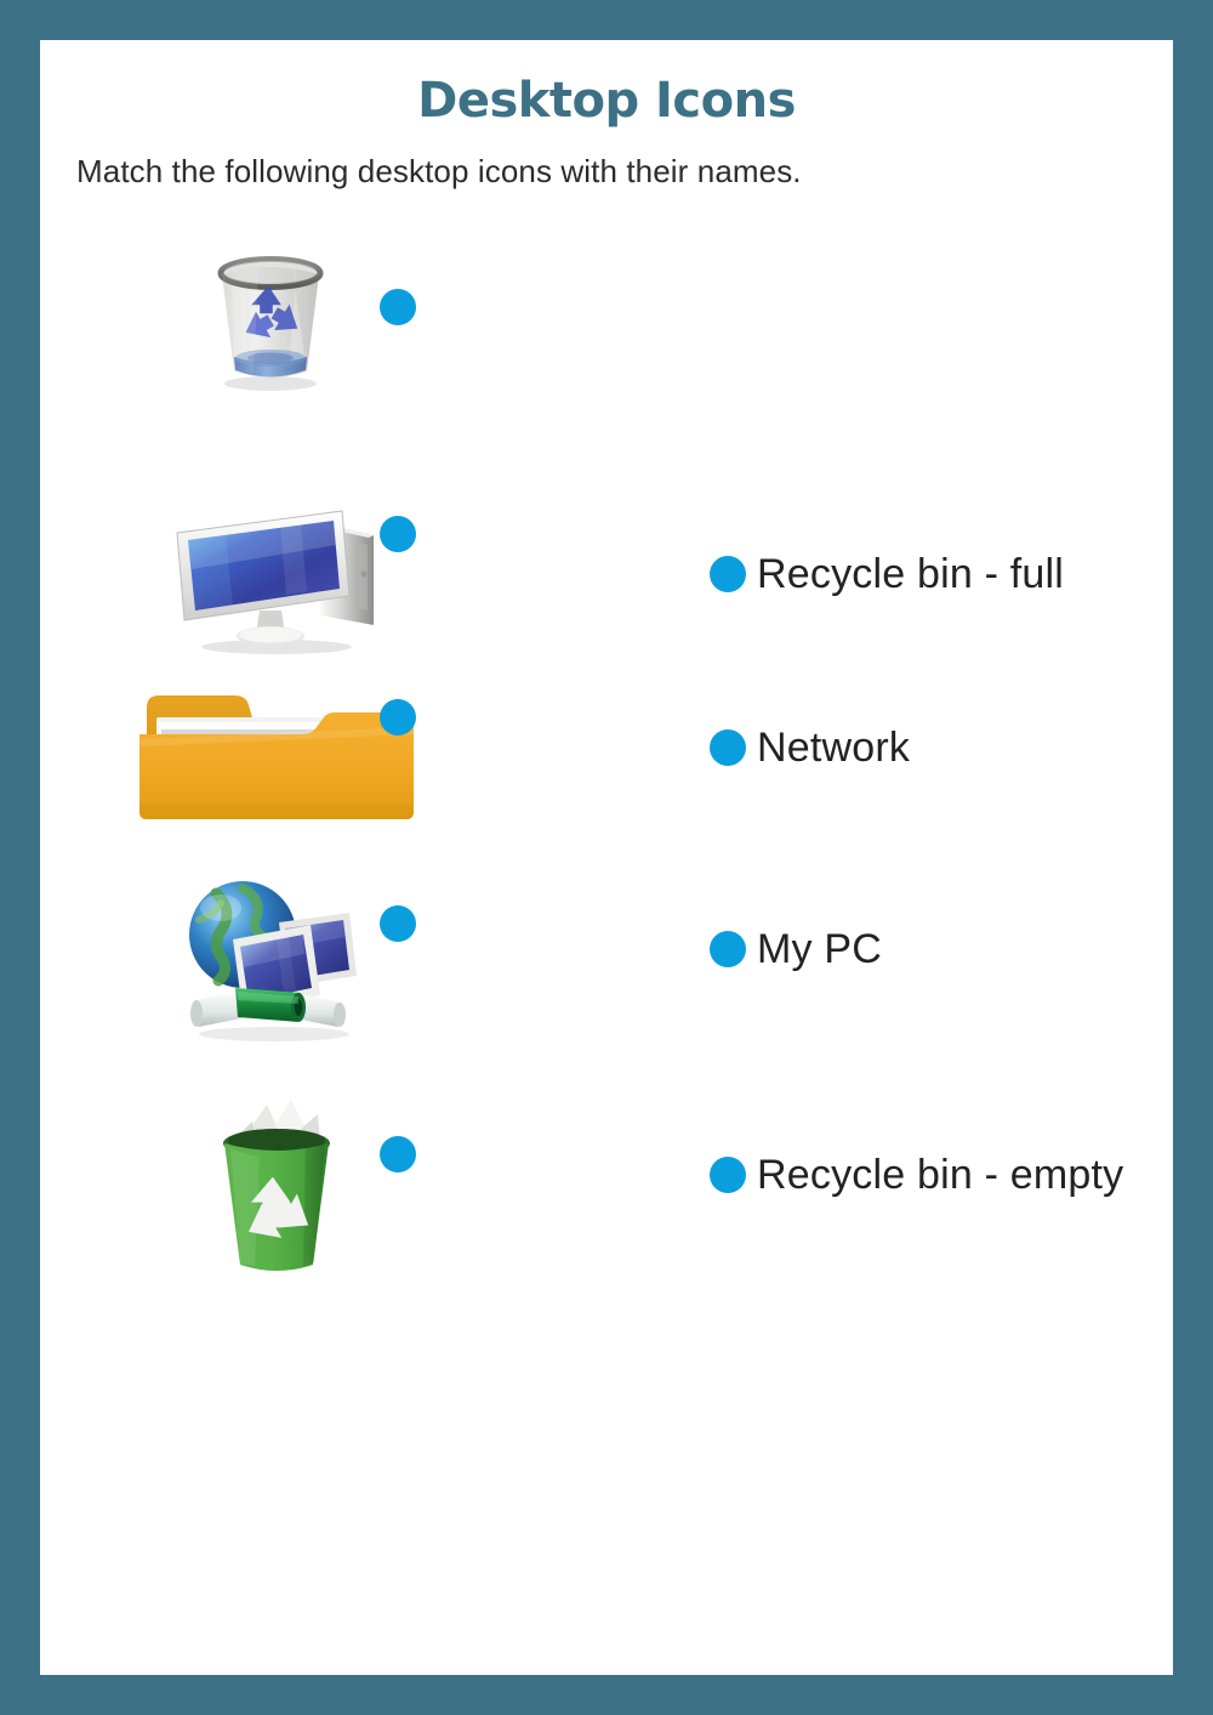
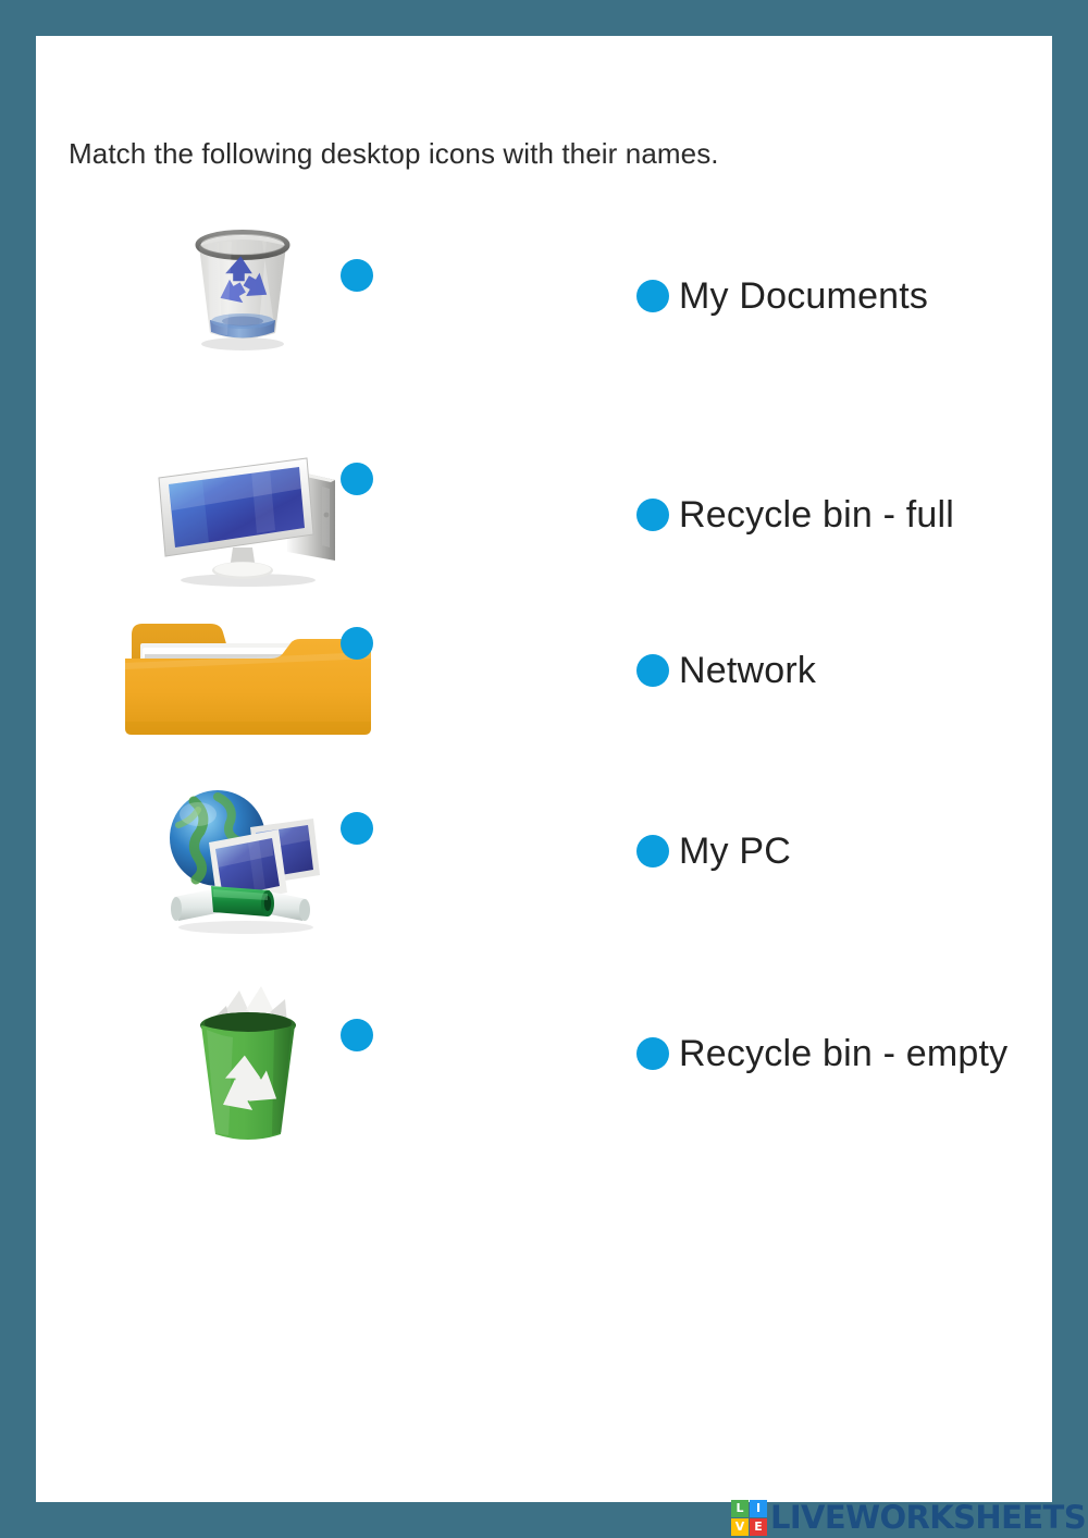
- Desktop Icons
  Match the following desktop icons with their names.
+ My Documents
  Recycle bin - full
  Network
  My PC
  Recycle bin - empty
+ L
+ I
+ V
+ E
+ LIVEWORKSHEETS
